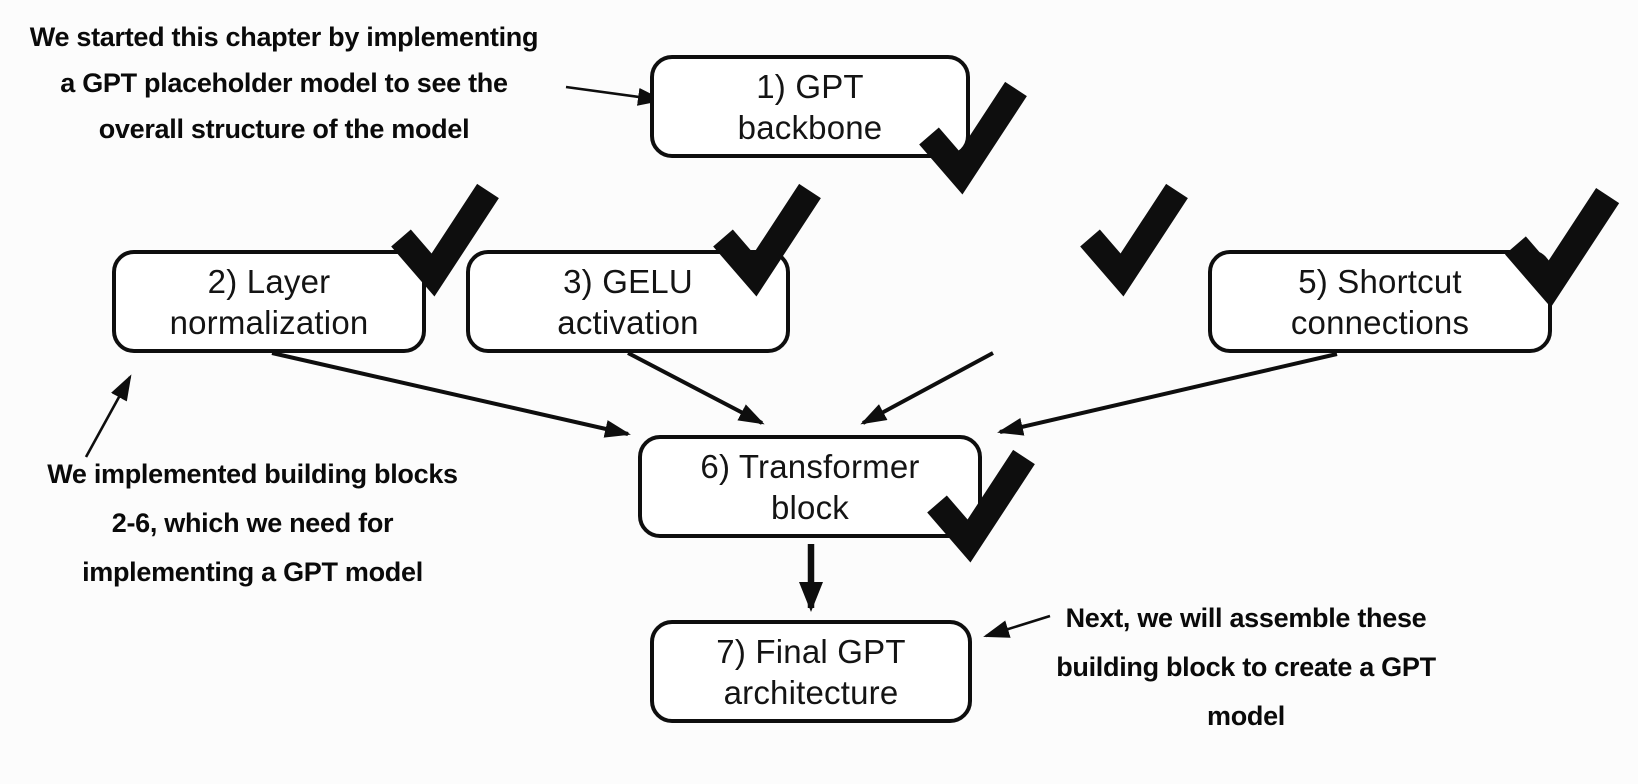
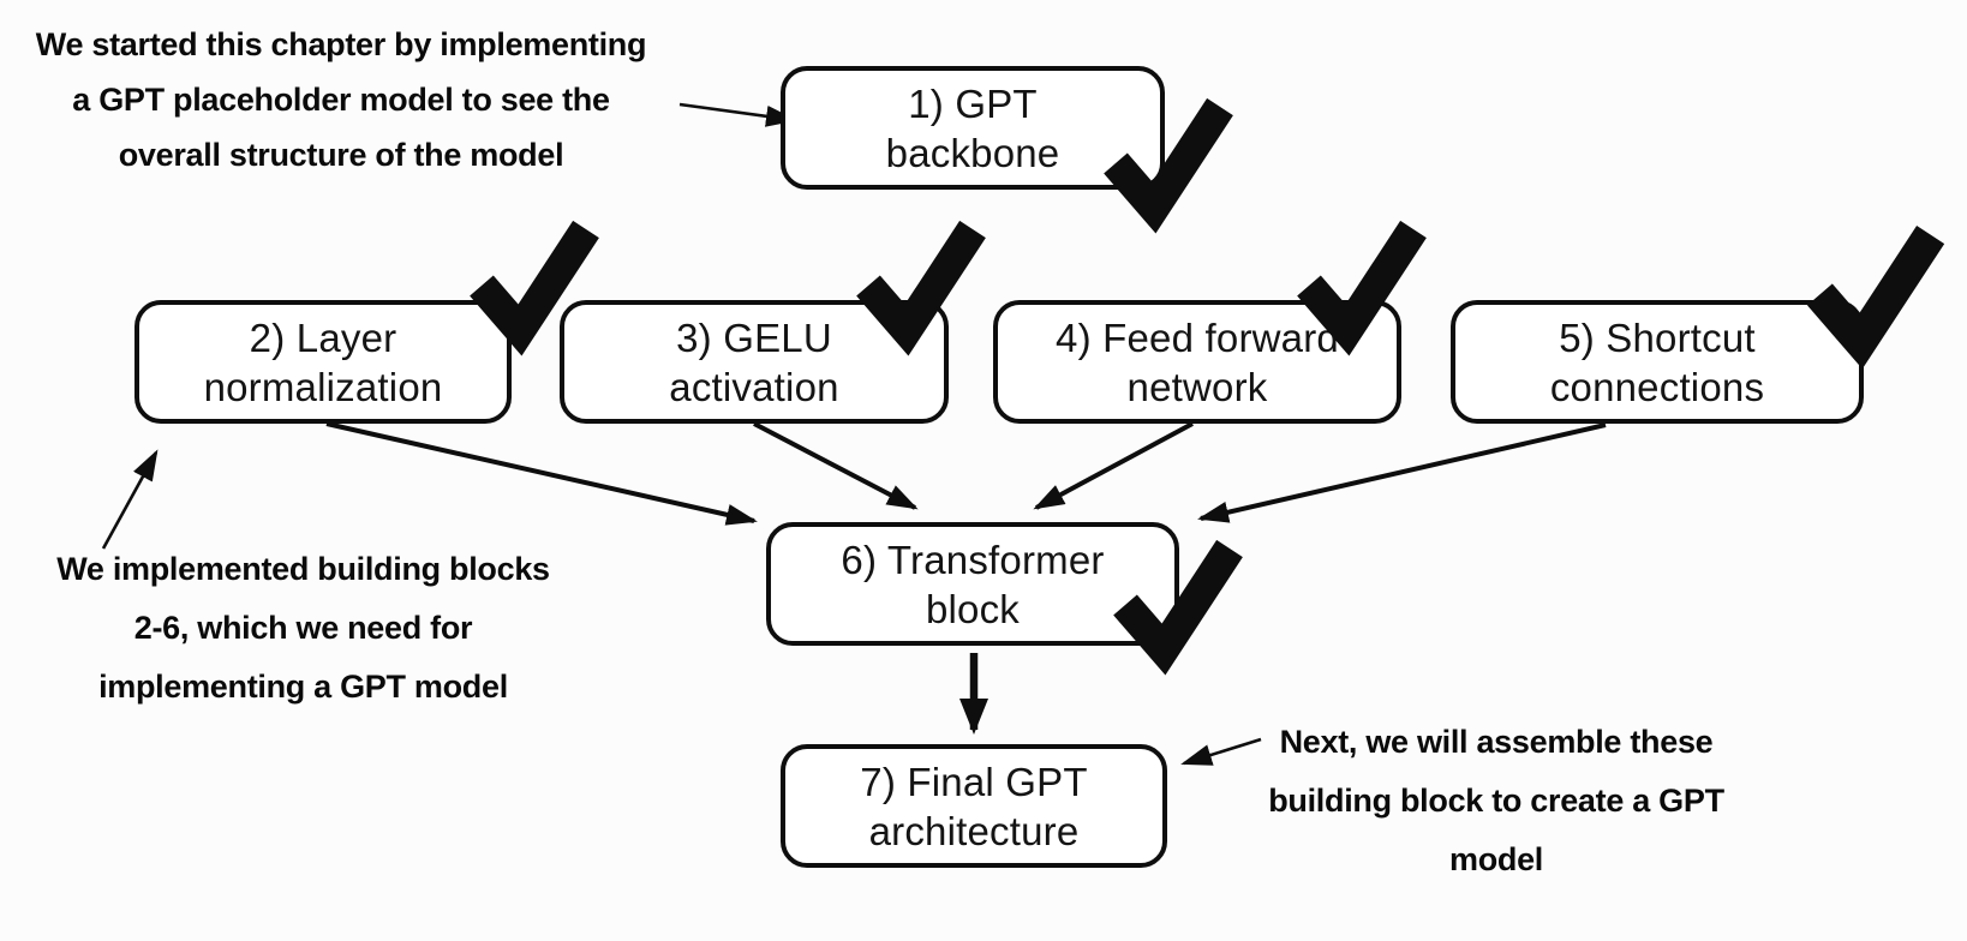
  1) GPT
  backbone
  2) Layer
  normalization
  3) GELU
  activation
+ 4) Feed forward
+ network
  5) Shortcut
  connections
  6) Transformer
  block
  7) Final GPT
  architecture
  We started this chapter by implementing
  a GPT placeholder model to see the
  overall structure of the model
  We implemented building blocks
  2-6, which we need for
  implementing a GPT model
  Next, we will assemble these
  building block to create a GPT
  model
